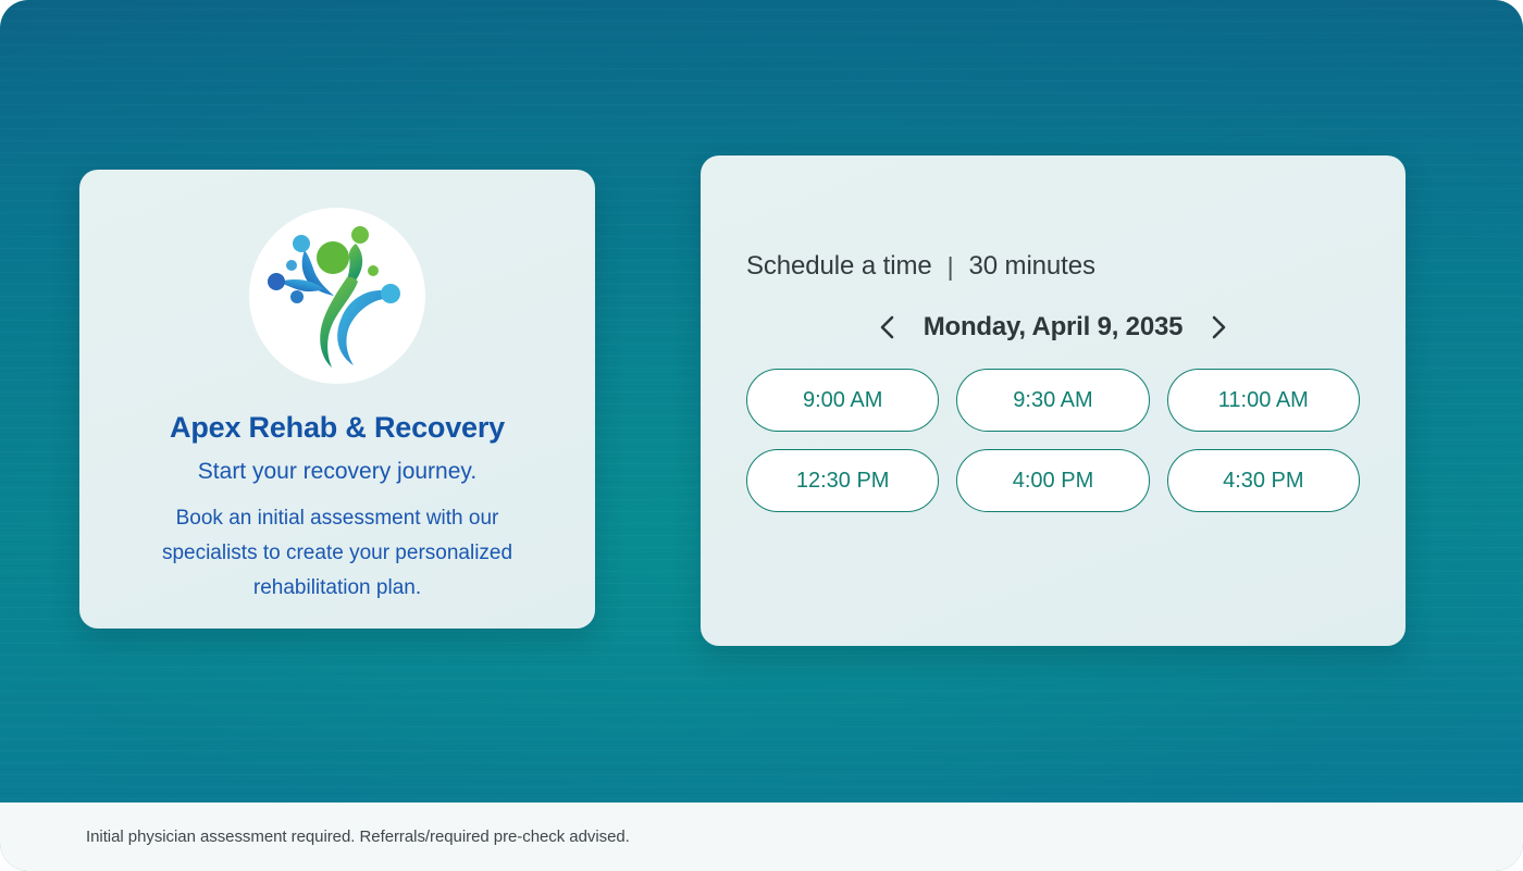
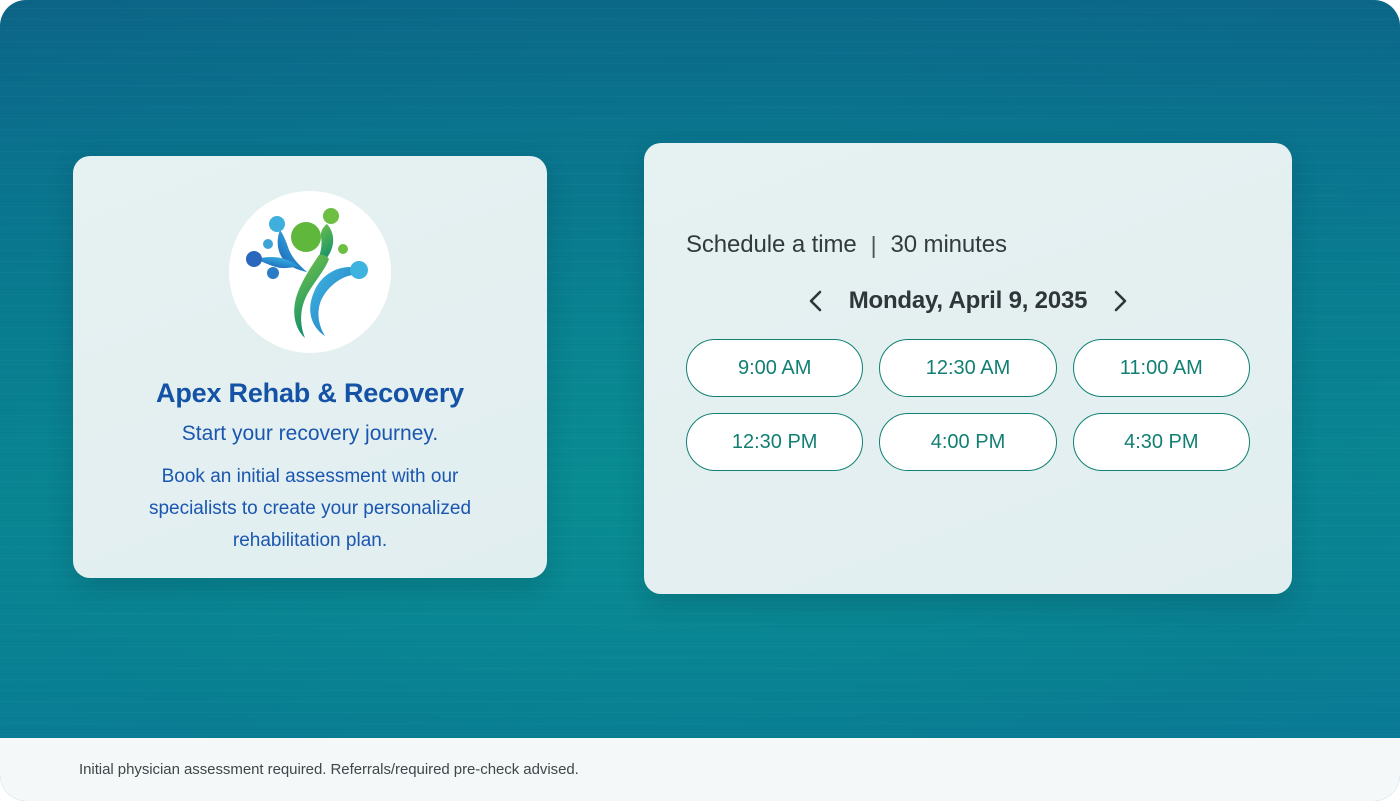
  Apex Rehab & Recovery
  Start your recovery journey.
  Book an initial assessment with our specialists to create your personalized rehabilitation plan.
  Schedule a time
  |
  30 minutes
  Monday, April 9, 2035
  9:00 AM
- 9:30 AM
+ 12:30 AM
  11:00 AM
  12:30 PM
  4:00 PM
  4:30 PM
  Initial physician assessment required. Referrals/required pre-check advised.
